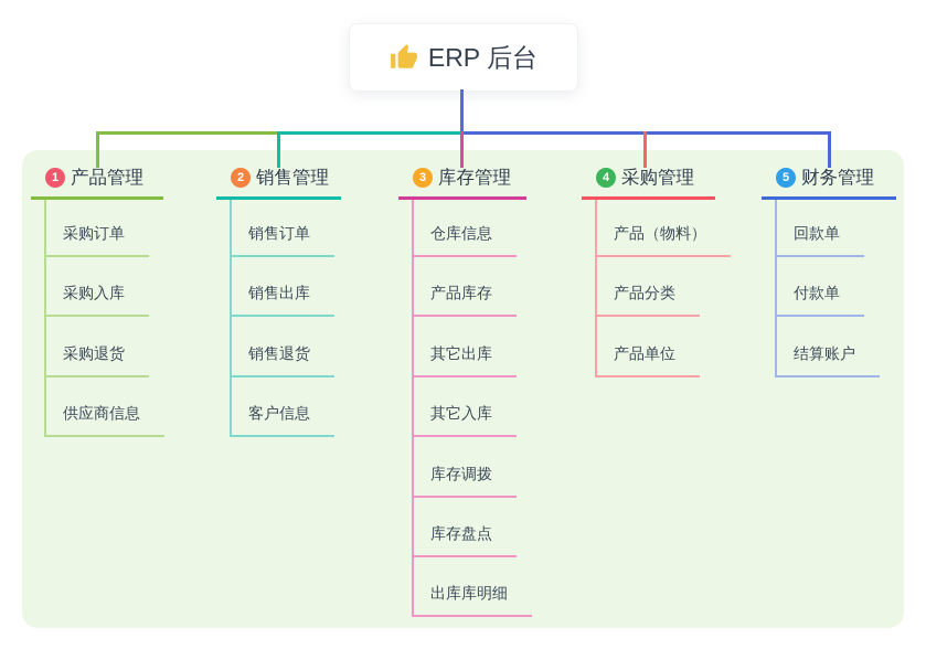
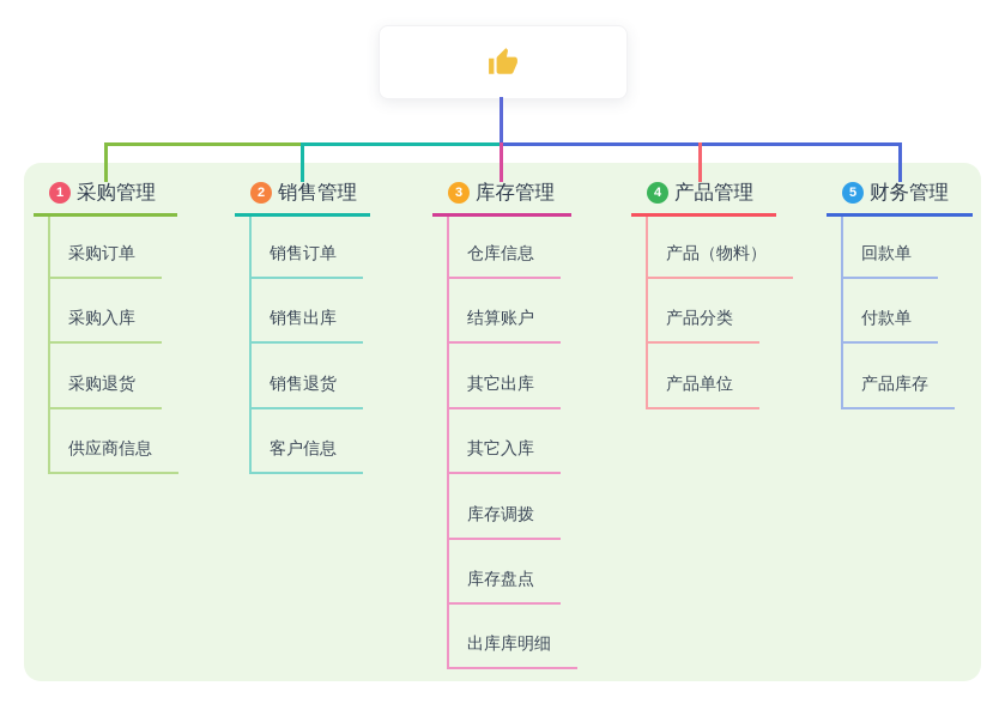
- ERP 后台
  1
- 产品管理
+ 采购管理
  采购订单
  采购入库
  采购退货
  供应商信息
  2
  销售管理
  销售订单
  销售出库
  销售退货
  客户信息
  3
  库存管理
  仓库信息
- 产品库存
+ 结算账户
  其它出库
  其它入库
  库存调拨
  库存盘点
  出库库明细
  4
- 采购管理
+ 产品管理
  产品（物料）
  产品分类
  产品单位
  5
  财务管理
  回款单
  付款单
- 结算账户
+ 产品库存
